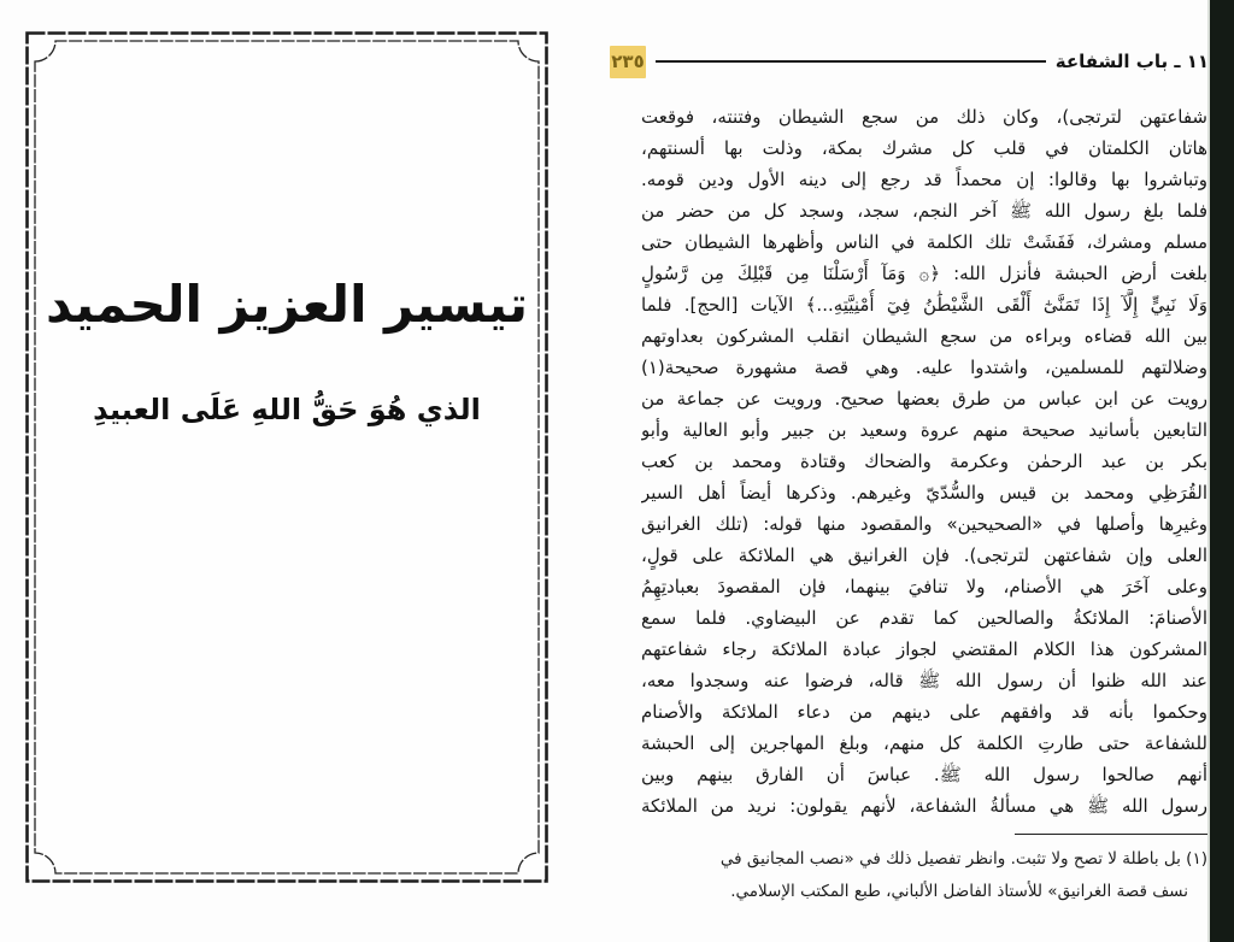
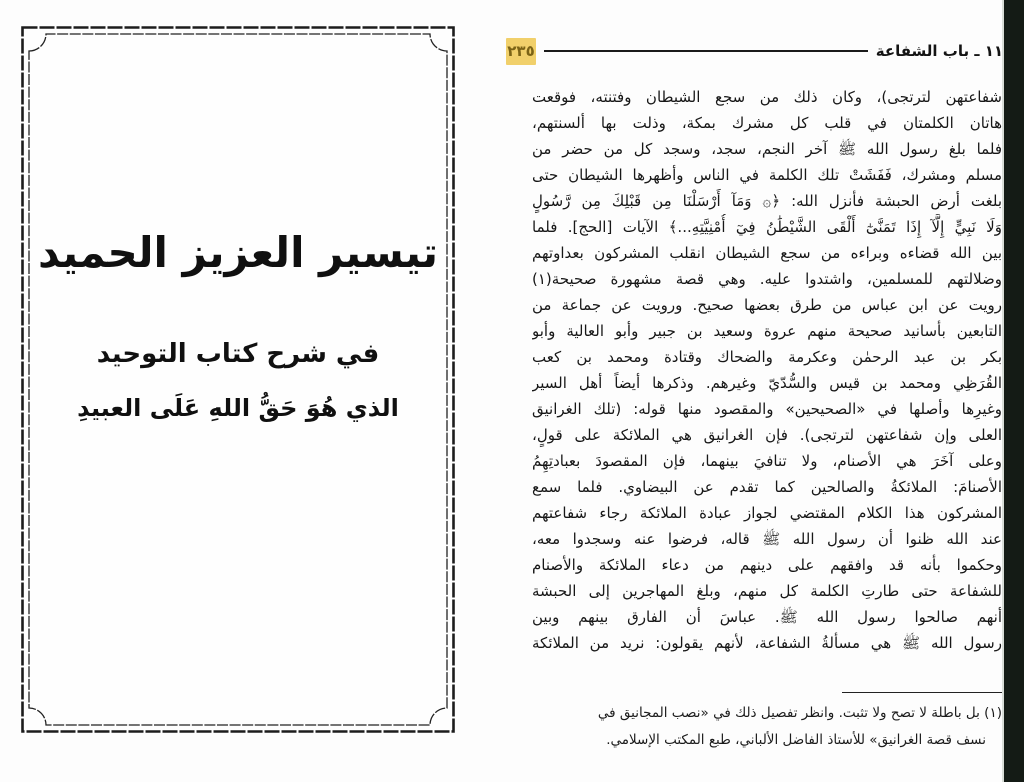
  تيسير العزيز الحميد
+ في شرح كتاب التوحيد
  الذي هُوَ حَقُّ اللهِ عَلَى العبيدِ
  ١١ ـ باب الشفاعة
  ٢٣٥
  شفاعتهن لترتجى)، وكان ذلك من سجع الشيطان وفتنته، فوقعت
  هاتان الكلمتان في قلب كل مشرك بمكة، وذلت بها ألسنتهم،
- وتباشروا بها وقالوا: إن محمداً قد رجع إلى دينه الأول ودين قومه.
  فلما بلغ رسول الله ﷺ آخر النجم، سجد، وسجد كل من حضر من
  مسلم ومشرك، فَفَشَتْ تلك الكلمة في الناس وأظهرها الشيطان حتى
  بلغت أرض الحبشة فأنزل الله: ﴿۞ وَمَآ أَرْسَلْنَا مِن قَبْلِكَ مِن رَّسُولٍ
  وَلَا نَبِيٍّ إِلَّآ إِذَا تَمَنَّىٰٓ أَلْقَى الشَّيْطَٰنُ فِيٓ أُمْنِيَّتِهِ...﴾ الآيات [الحج]. فلما
  بين الله قضاءه وبراءه من سجع الشيطان انقلب المشركون بعداوتهم
  وضلالتهم للمسلمين، واشتدوا عليه. وهي قصة مشهورة صحيحة(١)
  رويت عن ابن عباس من طرق بعضها صحيح. ورويت عن جماعة من
  التابعين بأسانيد صحيحة منهم عروة وسعيد بن جبير وأبو العالية وأبو
  بكر بن عبد الرحمٰن وعكرمة والضحاك وقتادة ومحمد بن كعب
  القُرَظِي ومحمد بن قيس والسُّدّيّ وغيرهم. وذكرها أيضاً أهل السير
  وغيرِها وأصلها في «الصحيحين» والمقصود منها قوله: (تلك الغرانيق
  العلى وإن شفاعتهن لترتجى). فإن الغرانيق هي الملائكة على قولٍ،
  وعلى آخَرَ هي الأصنام، ولا تنافيَ بينهما، فإن المقصودَ بعبادتِهِمُ
  الأصنامَ: الملائكةُ والصالحين كما تقدم عن البيضاوي. فلما سمع
  المشركون هذا الكلام المقتضي لجواز عبادة الملائكة رجاء شفاعتهم
  عند الله ظنوا أن رسول الله ﷺ قاله، فرضوا عنه وسجدوا معه،
  وحكموا بأنه قد وافقهم على دينهم من دعاء الملائكة والأصنام
  للشفاعة حتى طارتِ الكلمة كل منهم، وبلغ المهاجرين إلى الحبشة
  أنهم صالحوا رسول الله ﷺ. عباسَ أن الفارق بينهم وبين
  رسول الله ﷺ هي مسألةُ الشفاعة، لأنهم يقولون: نريد من الملائكة
  (١) بل باطلة لا تصح ولا تثبت. وانظر تفصيل ذلك في «نصب المجانيق في
  نسف قصة الغرانيق» للأستاذ الفاضل الألباني، طبع المكتب الإسلامي.
